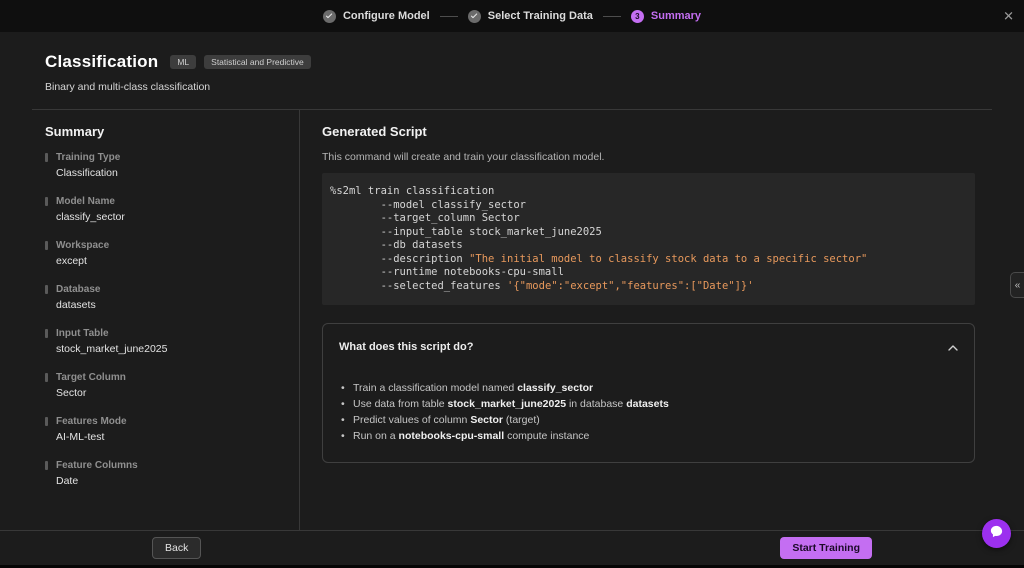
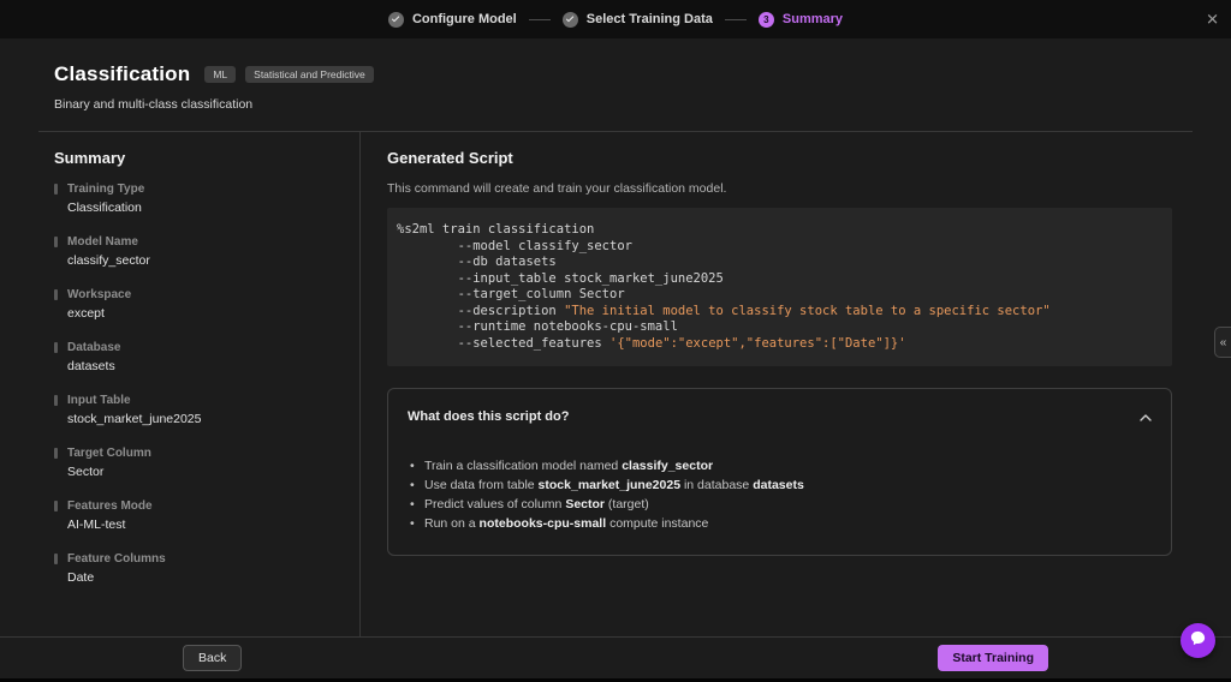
  Configure Model
  Select Training Data
  3
  Summary
  ✕
  Classification
  ML
  Statistical and Predictive
  Binary and multi-class classification
  Summary
  Training Type
  Classification
  Model Name
  classify_sector
  Workspace
  except
  Database
  datasets
  Input Table
  stock_market_june2025
  Target Column
  Sector
  Features Mode
  AI-ML-test
  Feature Columns
  Date
  Generated Script
  This command will create and train your classification model.
  %s2ml train classification
  --model classify_sector
- --target_column Sector
+ --db datasets
  --input_table stock_market_june2025
- --db datasets
+ --target_column Sector
- --description "The initial model to classify stock data to a specific sector"
+ --description "The initial model to classify stock table to a specific sector"
  --runtime notebooks-cpu-small
  --selected_features '{"mode":"except","features":["Date"]}'
  What does this script do?
  Train a classification model named classify_sector
  Use data from table stock_market_june2025 in database datasets
  Predict values of column Sector (target)
  Run on a notebooks-cpu-small compute instance
  Back
  Start Training
  «
